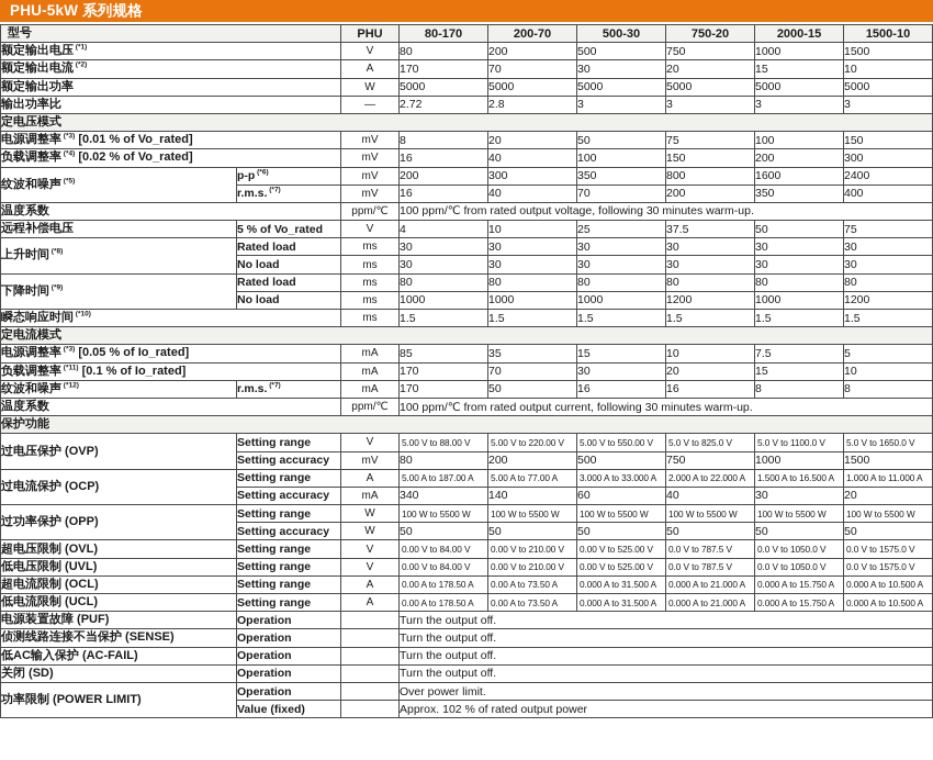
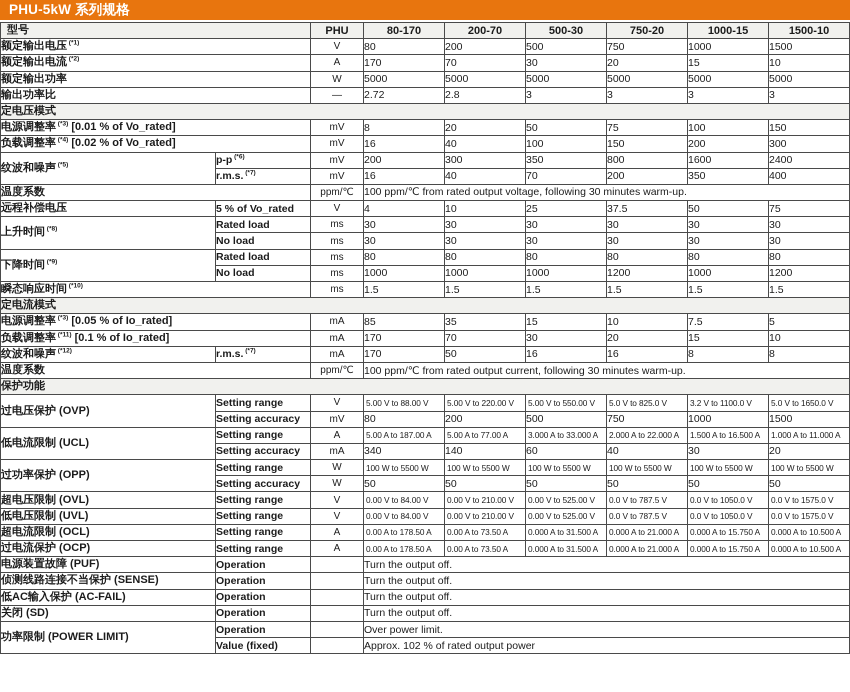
  PHU-5kW 系列规格
- 型号	PHU	80-170	200-70	500-30	750-20	2000-15	1500-10
+ 型号	PHU	80-170	200-70	500-30	750-20	1000-15	1500-10
  额定输出电压	V	80	200	500	750	1000	1500
  额定输出电流	A	170	70	30	20	15	10
  额定输出功率	W	5000	5000	5000	5000	5000	5000
  输出功率比	—	2.72	2.8	3	3	3	3
  定电压模式
  电源调整率 [0.01 % of Vo_rated]	mV	8	20	50	75	100	150
  负载调整率 [0.02 % of Vo_rated]	mV	16	40	100	150	200	300
  纹波和噪声	p-p	mV	200	300	350	800	1600	2400
  r.m.s.	mV	16	40	70	200	350	400
  温度系数	ppm/℃	100 ppm/℃ from rated output voltage, following 30 minutes warm-up.
  远程补偿电压	5 % of Vo_rated	V	4	10	25	37.5	50	75
  上升时间	Rated load	ms	30	30	30	30	30	30
  No load	ms	30	30	30	30	30	30
  下降时间	Rated load	ms	80	80	80	80	80	80
  No load	ms	1000	1000	1000	1200	1000	1200
  瞬态响应时间	ms	1.5	1.5	1.5	1.5	1.5	1.5
  定电流模式
  电源调整率 [0.05 % of Io_rated]	mA	85	35	15	10	7.5	5
  负载调整率 [0.1 % of Io_rated]	mA	170	70	30	20	15	10
  纹波和噪声	r.m.s.	mA	170	50	16	16	8	8
  温度系数	ppm/℃	100 ppm/℃ from rated output current, following 30 minutes warm-up.
  保护功能
- 过电压保护 (OVP)	Setting range	V	5.00 V to 88.00 V	5.00 V to 220.00 V	5.00 V to 550.00 V	5.0 V to 825.0 V	5.0 V to 1100.0 V	5.0 V to 1650.0 V
+ 过电压保护 (OVP)	Setting range	V	5.00 V to 88.00 V	5.00 V to 220.00 V	5.00 V to 550.00 V	5.0 V to 825.0 V	3.2 V to 1100.0 V	5.0 V to 1650.0 V
  Setting accuracy	mV	80	200	500	750	1000	1500
- 过电流保护 (OCP)	Setting range	A	5.00 A to 187.00 A	5.00 A to 77.00 A	3.000 A to 33.000 A	2.000 A to 22.000 A	1.500 A to 16.500 A	1.000 A to 11.000 A
+ 低电流限制 (UCL)	Setting range	A	5.00 A to 187.00 A	5.00 A to 77.00 A	3.000 A to 33.000 A	2.000 A to 22.000 A	1.500 A to 16.500 A	1.000 A to 11.000 A
  Setting accuracy	mA	340	140	60	40	30	20
  过功率保护 (OPP)	Setting range	W	100 W to 5500 W	100 W to 5500 W	100 W to 5500 W	100 W to 5500 W	100 W to 5500 W	100 W to 5500 W
  Setting accuracy	W	50	50	50	50	50	50
  超电压限制 (OVL)	Setting range	V	0.00 V to 84.00 V	0.00 V to 210.00 V	0.00 V to 525.00 V	0.0 V to 787.5 V	0.0 V to 1050.0 V	0.0 V to 1575.0 V
  低电压限制 (UVL)	Setting range	V	0.00 V to 84.00 V	0.00 V to 210.00 V	0.00 V to 525.00 V	0.0 V to 787.5 V	0.0 V to 1050.0 V	0.0 V to 1575.0 V
  超电流限制 (OCL)	Setting range	A	0.00 A to 178.50 A	0.00 A to 73.50 A	0.000 A to 31.500 A	0.000 A to 21.000 A	0.000 A to 15.750 A	0.000 A to 10.500 A
- 低电流限制 (UCL)	Setting range	A	0.00 A to 178.50 A	0.00 A to 73.50 A	0.000 A to 31.500 A	0.000 A to 21.000 A	0.000 A to 15.750 A	0.000 A to 10.500 A
+ 过电流保护 (OCP)	Setting range	A	0.00 A to 178.50 A	0.00 A to 73.50 A	0.000 A to 31.500 A	0.000 A to 21.000 A	0.000 A to 15.750 A	0.000 A to 10.500 A
  电源装置故障 (PUF)	Operation		Turn the output off.
  侦测线路连接不当保护 (SENSE)	Operation		Turn the output off.
  低AC输入保护 (AC-FAIL)	Operation		Turn the output off.
  关闭 (SD)	Operation		Turn the output off.
  功率限制 (POWER LIMIT)	Operation		Over power limit.
  Value (fixed)		Approx. 102 % of rated output power
